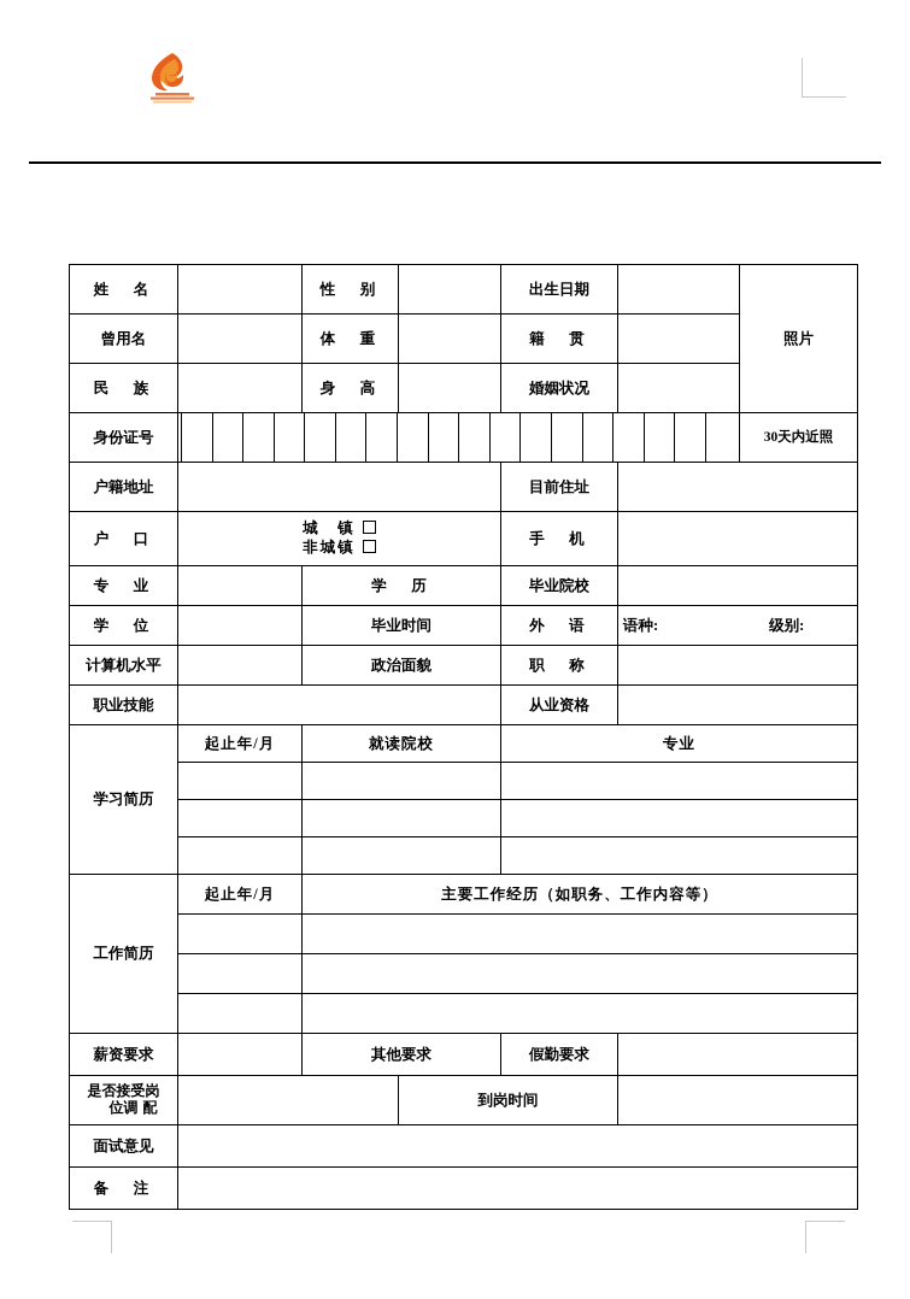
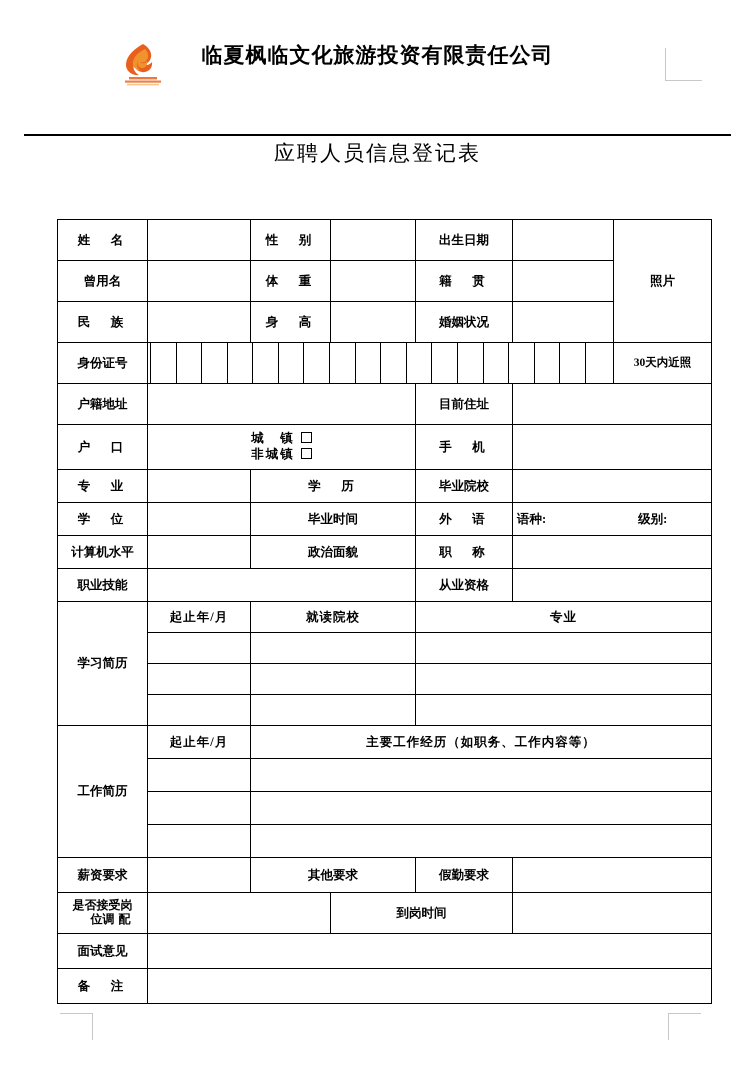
+ 临夏枫临文化旅游投资有限责任公司
+ 应聘人员信息登记表
  姓 名		性 别		出生日期		照片
  曾用名		体 重		籍 贯
  民 族		身 高		婚姻状况
  身份证号		30天内近照
  户籍地址		目前住址
  户 口	城 镇 非城镇	手 机
  专 业		学 历	毕业院校
  学 位		毕业时间	外 语	语种: 级别:
  计算机水平		政治面貌	职 称
  职业技能		从业资格
  学习简历	起止年/月	就读院校	专业
  工作简历	起止年/月	主要工作经历（如职务、工作内容等）
  薪资要求		其他要求	假勤要求
  是否接受岗 位调 配		到岗时间
  面试意见
  备 注
